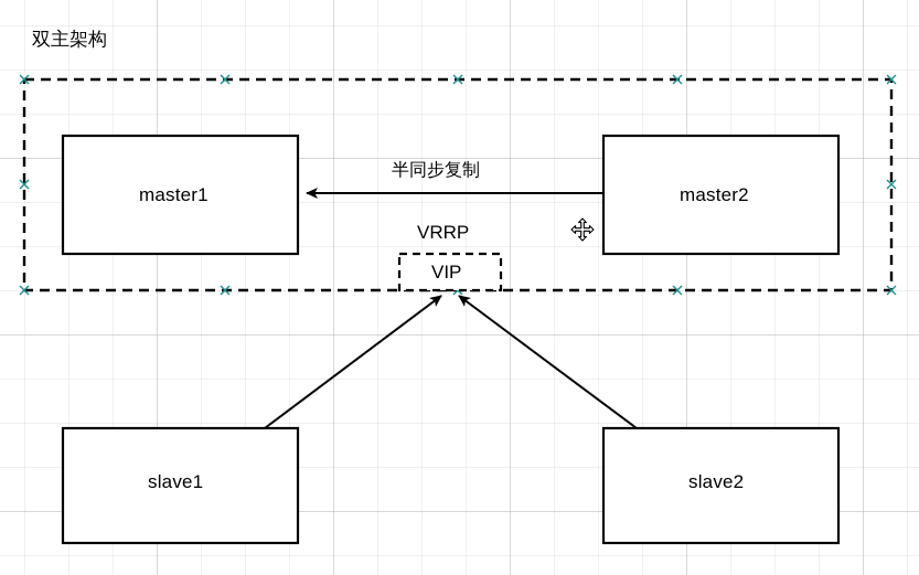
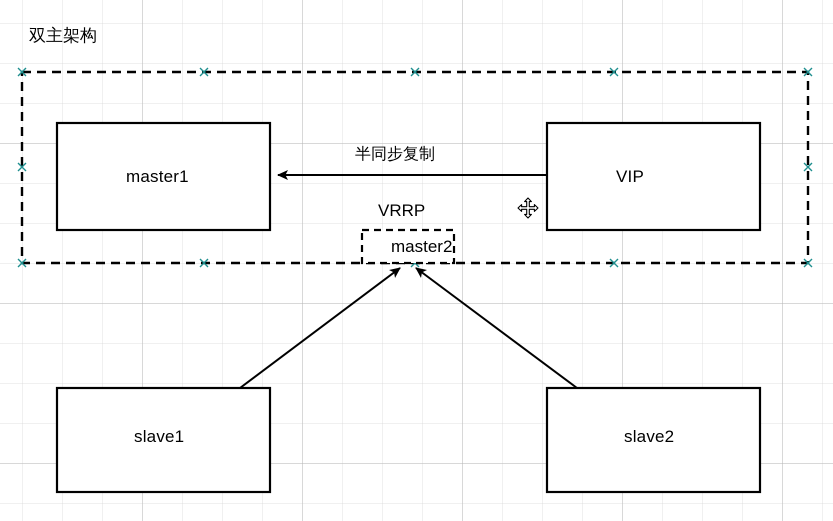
  双主架构
  master1
- master2
+ VIP
  半同步复制
  VRRP
- VIP
+ master2
  slave1
  slave2
